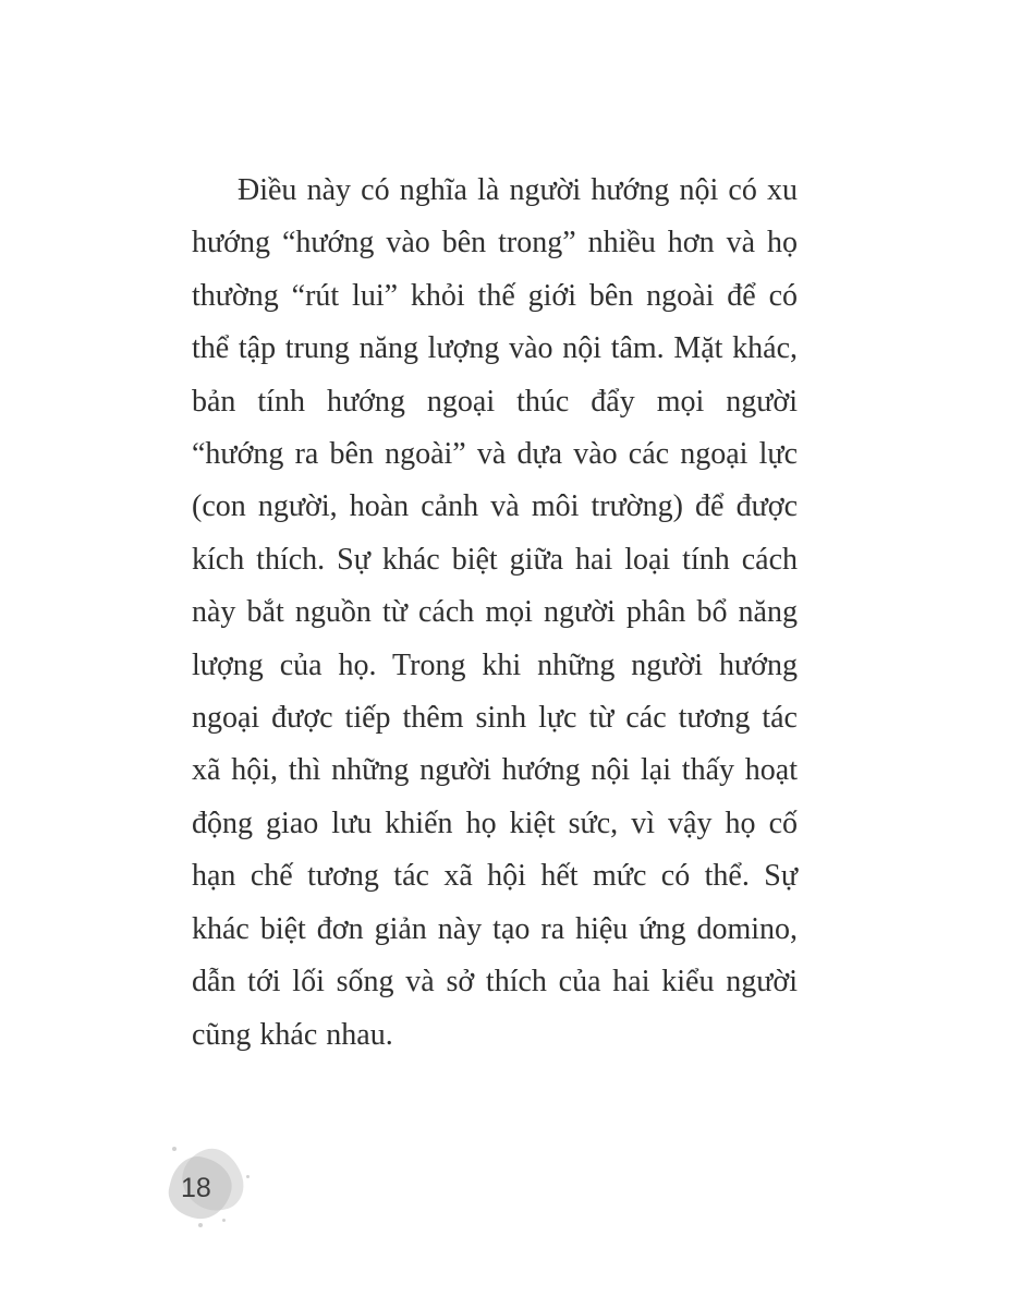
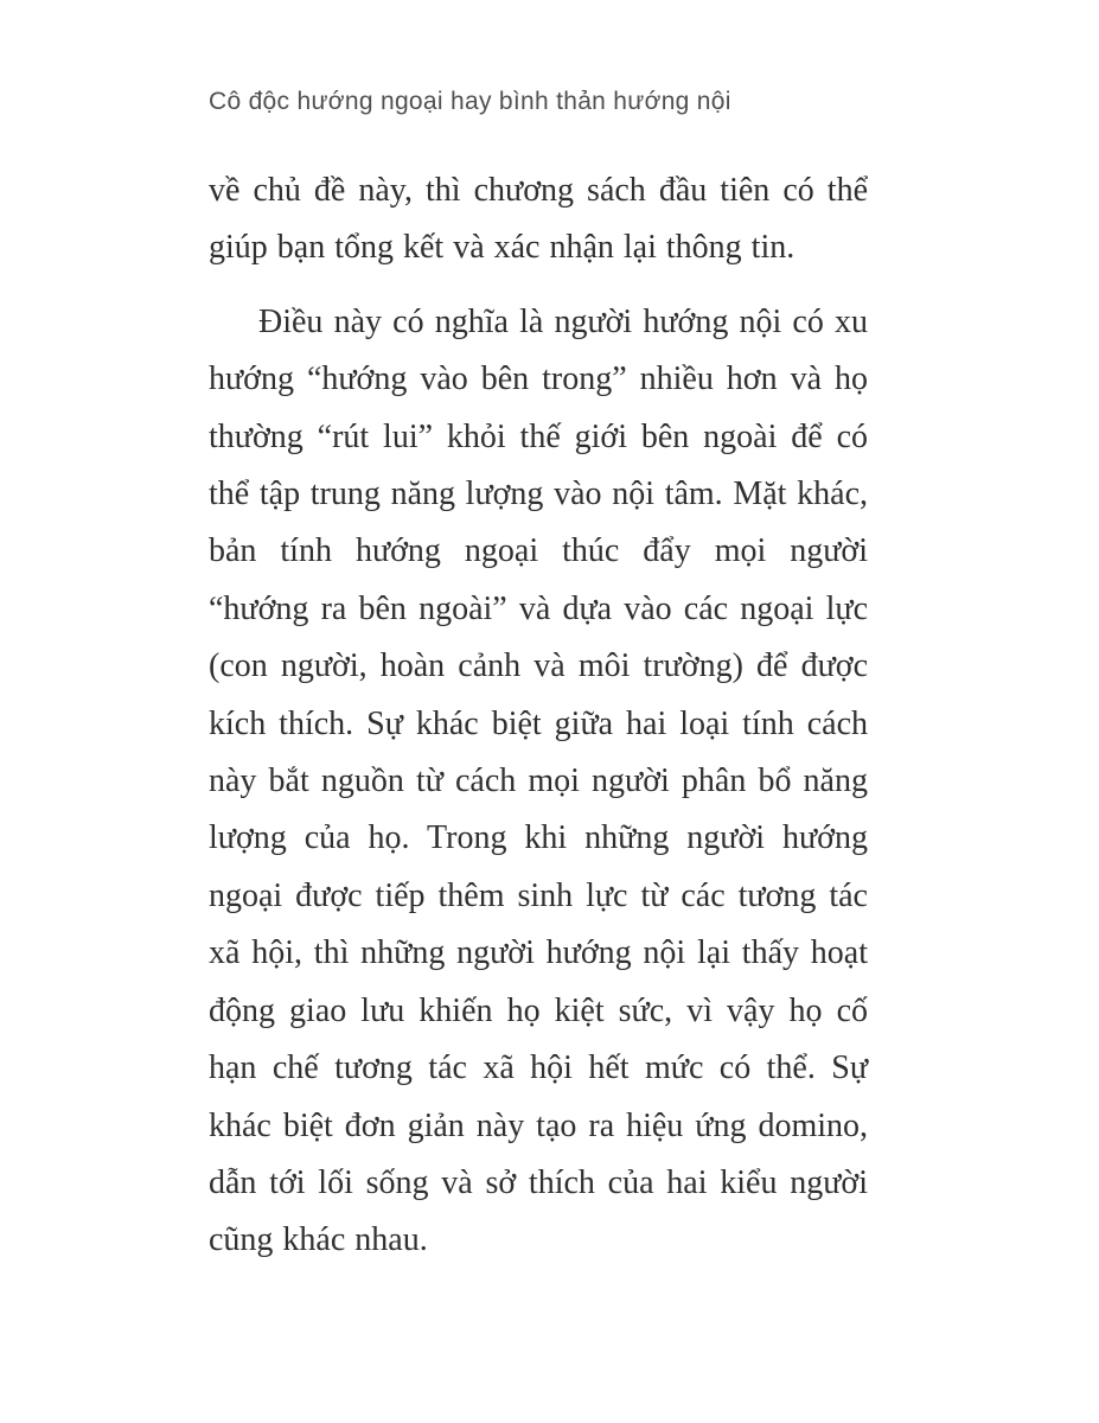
+ Cô độc hướng ngoại hay bình thản hướng nội
+ về chủ đề này, thì chương sách đầu tiên có thể giúp bạn tổng kết và xác nhận lại thông tin.
  Điều này có nghĩa là người hướng nội có xu hướng “hướng vào bên trong” nhiều hơn và họ thường “rút lui” khỏi thế giới bên ngoài để có thể tập trung năng lượng vào nội tâm. Mặt khác, bản tính hướng ngoại thúc đẩy mọi người “hướng ra bên ngoài” và dựa vào các ngoại lực (con người, hoàn cảnh và môi trường) để được kích thích. Sự khác biệt giữa hai loại tính cách này bắt nguồn từ cách mọi người phân bổ năng lượng của họ. Trong khi những người hướng ngoại được tiếp thêm sinh lực từ các tương tác xã hội, thì những người hướng nội lại thấy hoạt động giao lưu khiến họ kiệt sức, vì vậy họ cố hạn chế tương tác xã hội hết mức có thể. Sự khác biệt đơn giản này tạo ra hiệu ứng domino, dẫn tới lối sống và sở thích của hai kiểu người cũng khác nhau.
- 18
